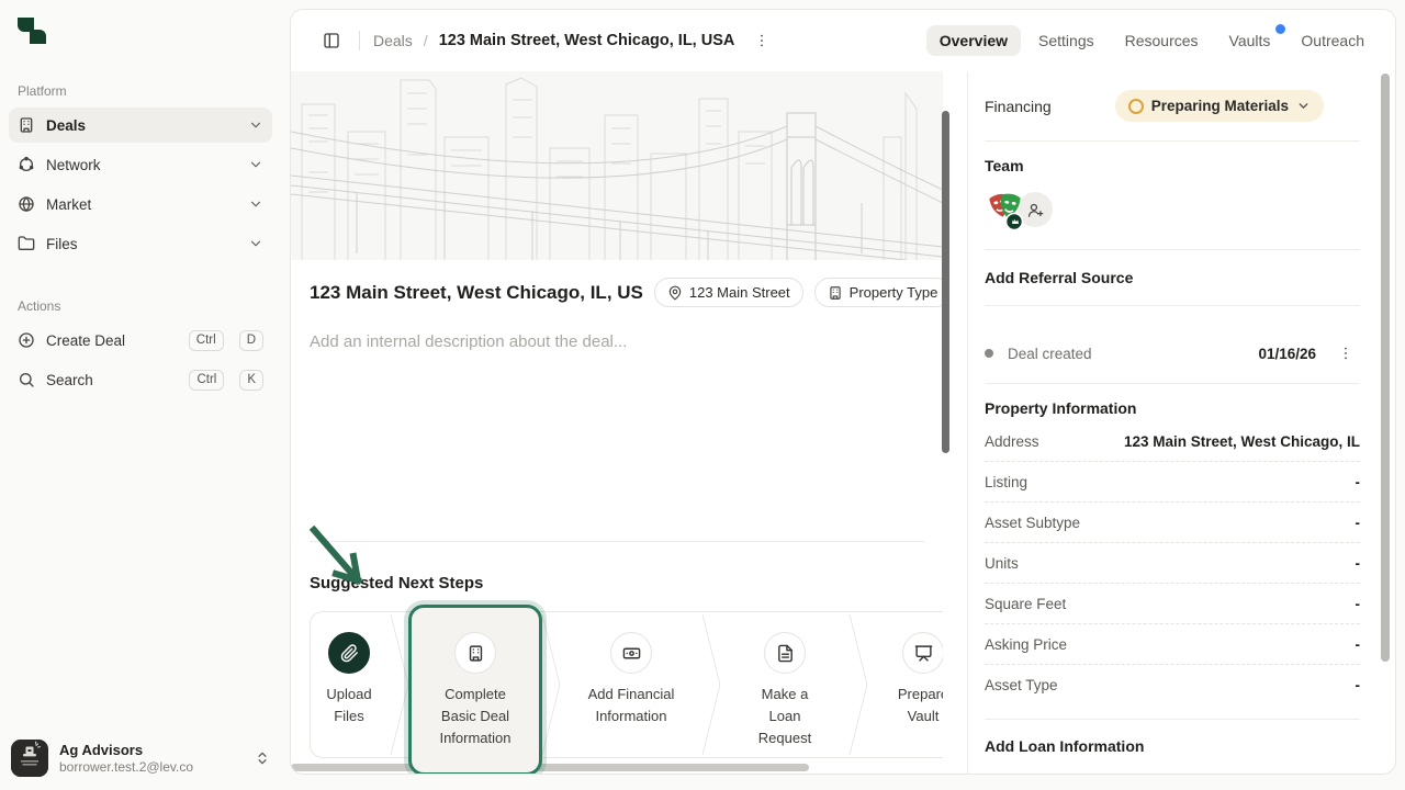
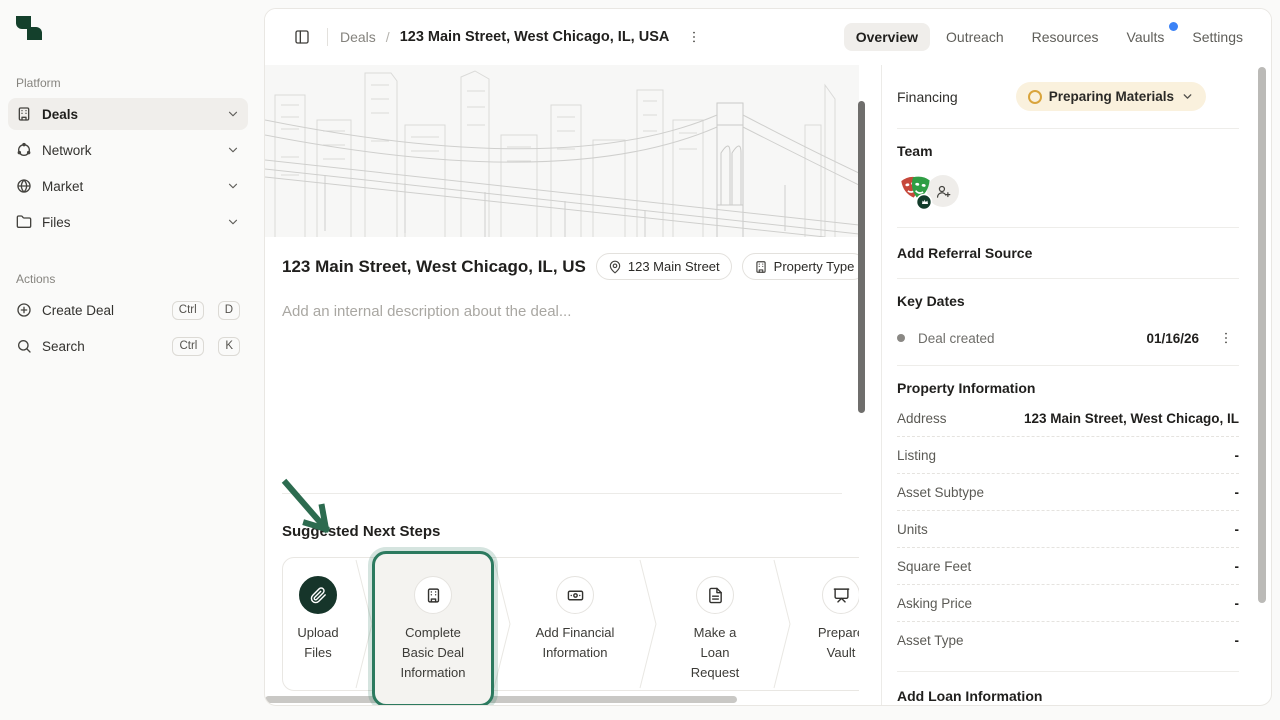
  Platform
  Deals
  Network
  Market
  Files
  Actions
  Create Deal
  Ctrl
  D
  Search
  Ctrl
  K
- Ag Advisors
- borrower.test.2@lev.co
  Deals
  /
  123 Main Street, West Chicago, IL, USA
  Overview
- Settings
+ Outreach
  Resources
  Vaults
- Outreach
+ Settings
  123 Main Street, West Chicago, IL, US
  123 Main Street
  Property Type
  Add an internal description about the deal...
  Suggsted Next Steps
  Upload Files
  Complete Basic Deal Information
  Add Financial Information
  Make a Loan Request
  Prepar Vault
  Financing
  Preparing Materials
  Team
  Add Referral Source
+ Key Dates
  Deal created
  01/16/26
  Property Information
  Address
  123 Main Street, West Chicago, IL
  Listing
  -
  Asset Subtype
  -
  Units
  -
  Square Feet
  -
  Asking Price
  -
  Asset Type
  -
  Add Loan Information
